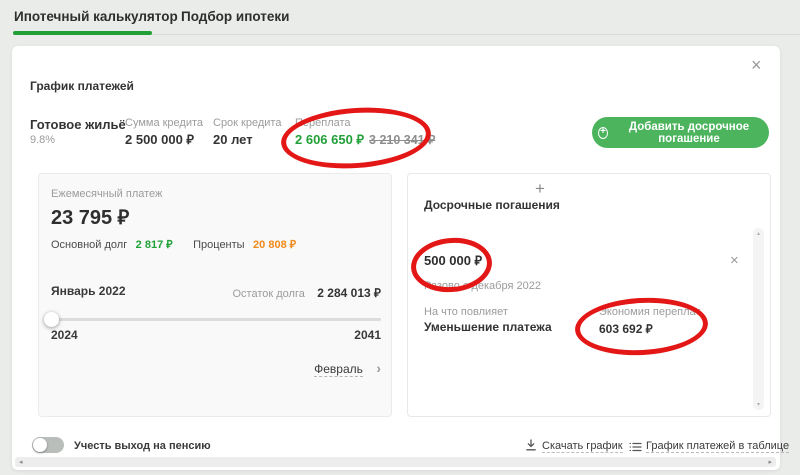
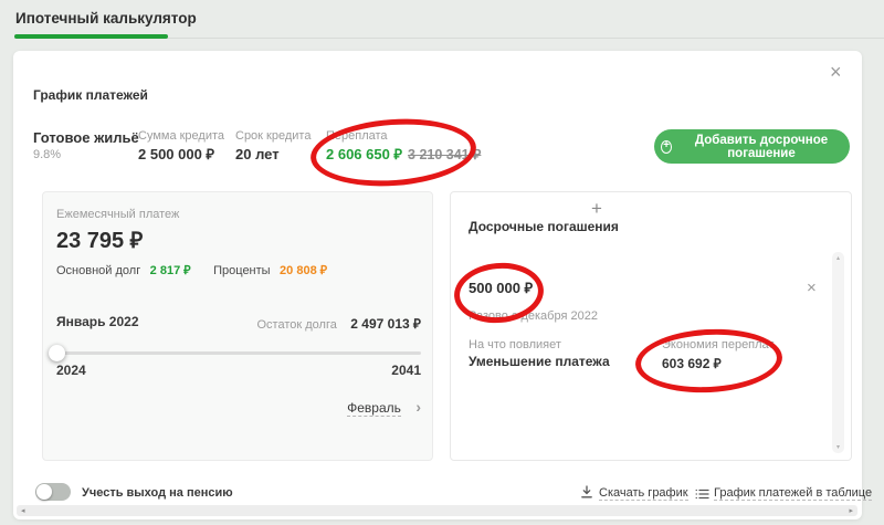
  Ипотечный калькулятор
- Подбор ипотеки
  ×
  График платежей
  Готовое жильё
  9.8%
  Сумма кредита
  2 500 000 ₽
  Срок кредита
  20 лет
  Переплата
  2 606 650 ₽ 3 210 341 ₽
  +
  Добавить досрочное погашение
  Ежемесячный платеж
  23 795 ₽
  Основной долг 2 817 ₽ Проценты 20 808 ₽
  Январь 2022
- Остаток долга 2 284 013 ₽
+ Остаток долга 2 497 013 ₽
  2024
  2041
  Февраль ›
  +
  Досрочные погашения
  500 000 ₽
  ×
  Разово с декабря 2022
  На что повлияет
  Уменьшение платежа
  Экономия переплат
  603 692 ₽
  Учесть выход на пенсию
  Скачать график
  График платежей в таблице
